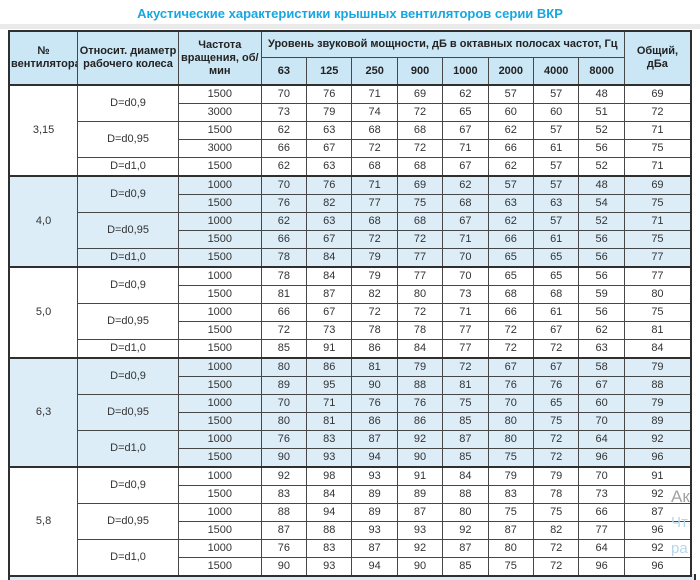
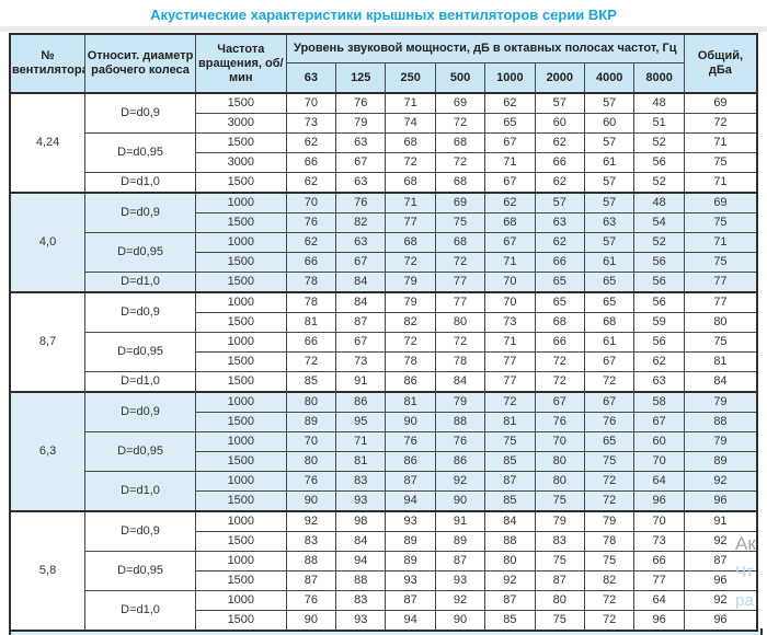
  Акустические характеристики крышных вентиляторов серии ВКР
  № вентилятор	Относит. диаметр рабочего колеса	Частота вращения, об/мин	Уровень звуковой мощности, дБ в октавных полосах частот, Гц	Общий, дБа
- 63	125	250	900	1000	2000	4000	8000
+ 63	125	250	500	1000	2000	4000	8000
- 3,15	D=d0,9	1500	70	76	71	69	62	57	57	48	69
+ 4,24	D=d0,9	1500	70	76	71	69	62	57	57	48	69
  3000	73	79	74	72	65	60	60	51	72
  D=d0,95	1500	62	63	68	68	67	62	57	52	71
  3000	66	67	72	72	71	66	61	56	75
  D=d1,0	1500	62	63	68	68	67	62	57	52	71
  4,0	D=d0,9	1000	70	76	71	69	62	57	57	48	69
  1500	76	82	77	75	68	63	63	54	75
  D=d0,95	1000	62	63	68	68	67	62	57	52	71
  1500	66	67	72	72	71	66	61	56	75
  D=d1,0	1500	78	84	79	77	70	65	65	56	77
- 5,0	D=d0,9	1000	78	84	79	77	70	65	65	56	77
+ 8,7	D=d0,9	1000	78	84	79	77	70	65	65	56	77
  1500	81	87	82	80	73	68	68	59	80
  D=d0,95	1000	66	67	72	72	71	66	61	56	75
  1500	72	73	78	78	77	72	67	62	81
  D=d1,0	1500	85	91	86	84	77	72	72	63	84
  6,3	D=d0,9	1000	80	86	81	79	72	67	67	58	79
  1500	89	95	90	88	81	76	76	67	88
  D=d0,95	1000	70	71	76	76	75	70	65	60	79
  1500	80	81	86	86	85	80	75	70	89
  D=d1,0	1000	76	83	87	92	87	80	72	64	92
  1500	90	93	94	90	85	75	72	96	96
  5,8	D=d0,9	1000	92	98	93	91	84	79	79	70	91
  1500	83	84	89	89	88	83	78	73	92
  D=d0,95	1000	88	94	89	87	80	75	75	66	87
  1500	87	88	93	93	92	87	82	77	96
  D=d1,0	1000	76	83	87	92	87	80	72	64	92
  1500	90	93	94	90	85	75	72	96	96
  Ак
  Чт
  ра
